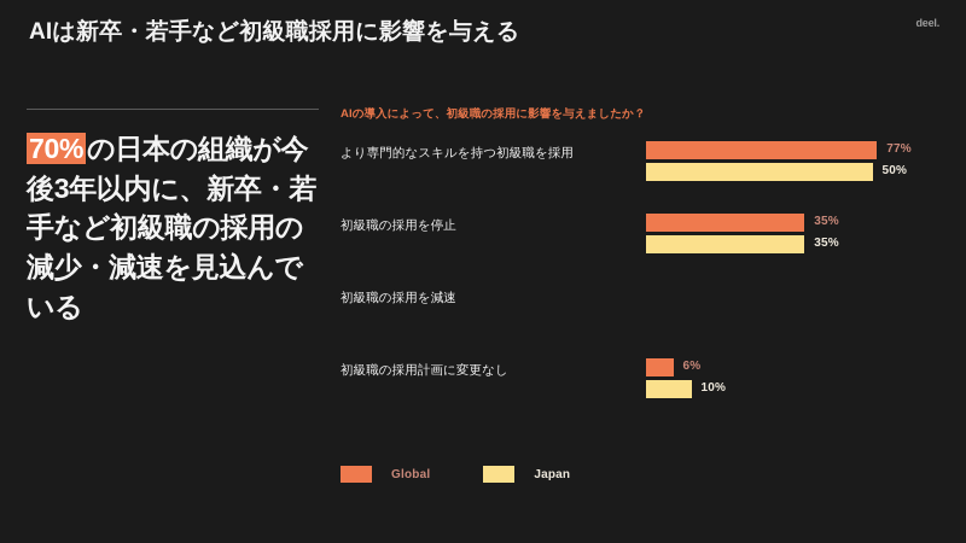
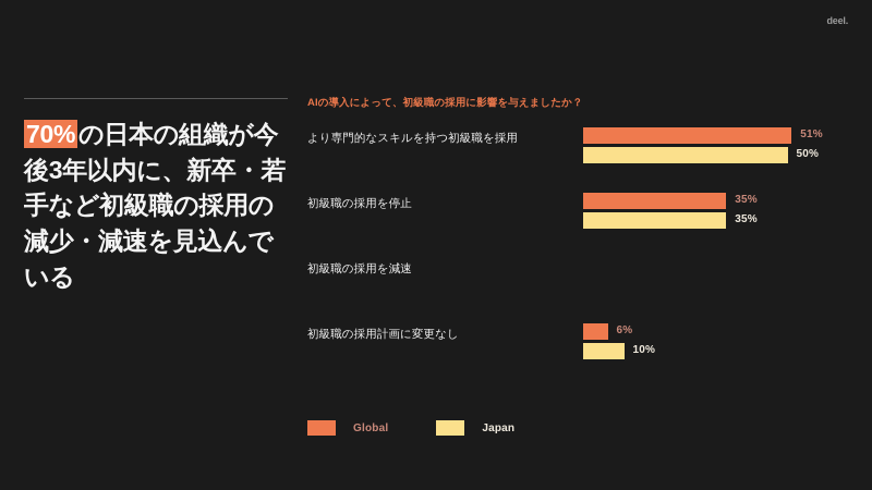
- AIは新卒・若手など初級職採用に影響を与える
  deel.
  70%の日本の組織が今後3年以内に、新卒・若手など初級職の採用の減少・減速を見込んでいる
  AIの導入によって、初級職の採用に影響を与えましたか？
  より専門的なスキルを持つ初級職を採用
- 77%
+ 51%
  50%
  初級職の採用を停止
  35%
  35%
  初級職の採用を減速
  初級職の採用計画に変更なし
  6%
  10%
  Global
  Japan
